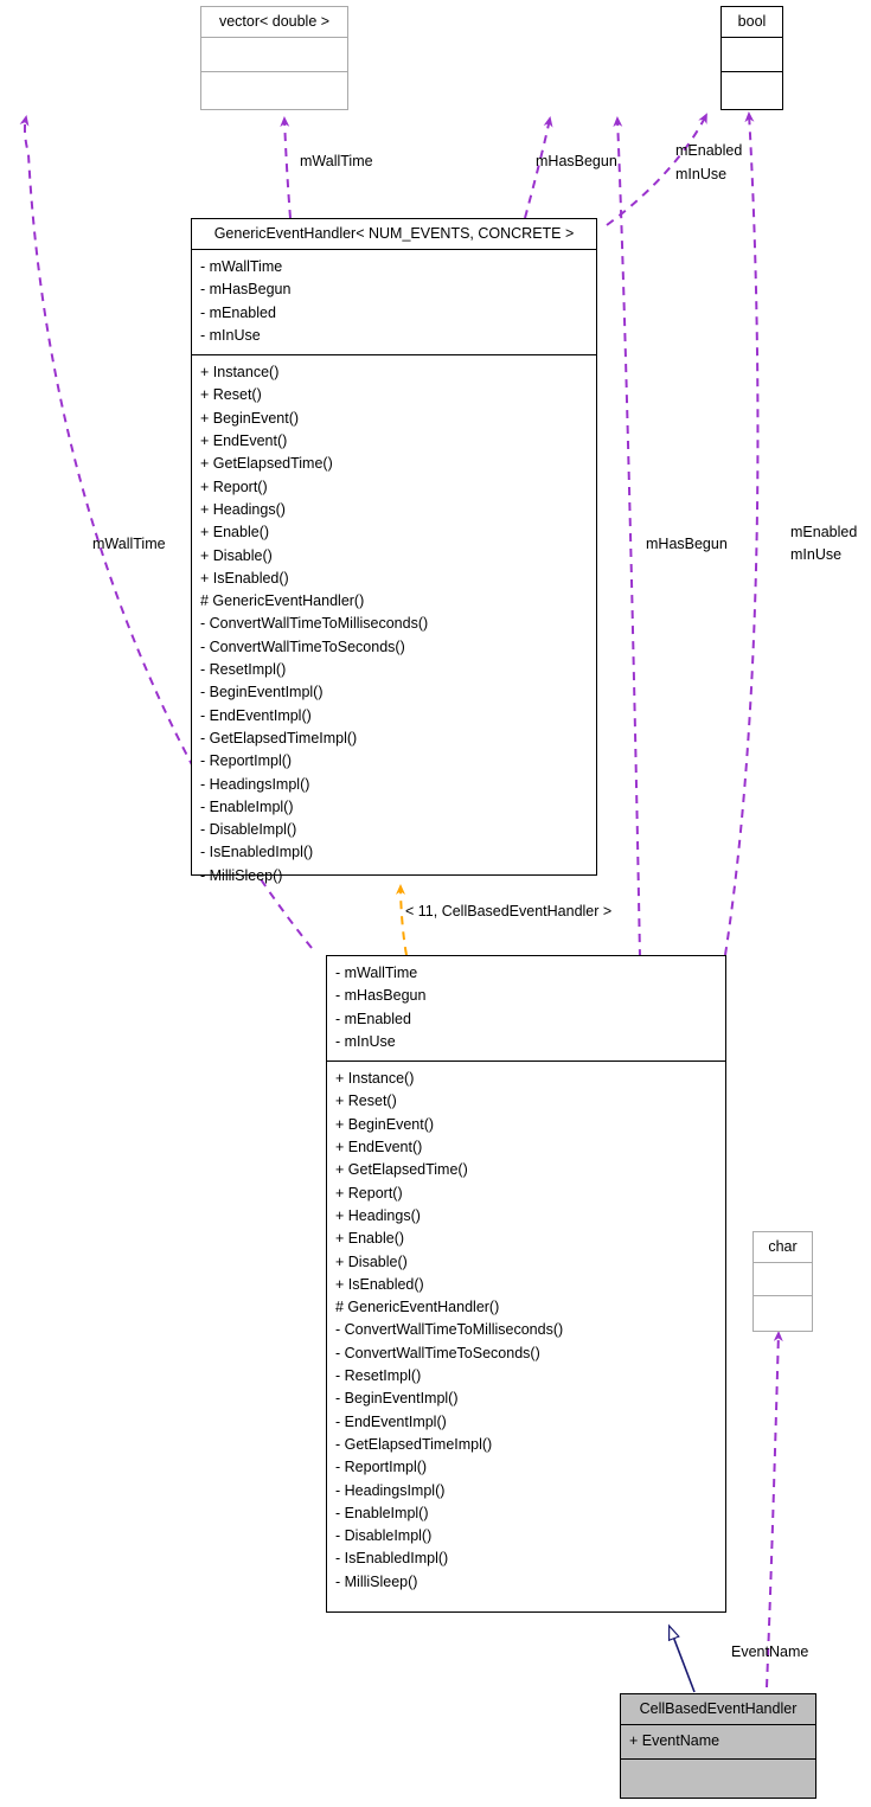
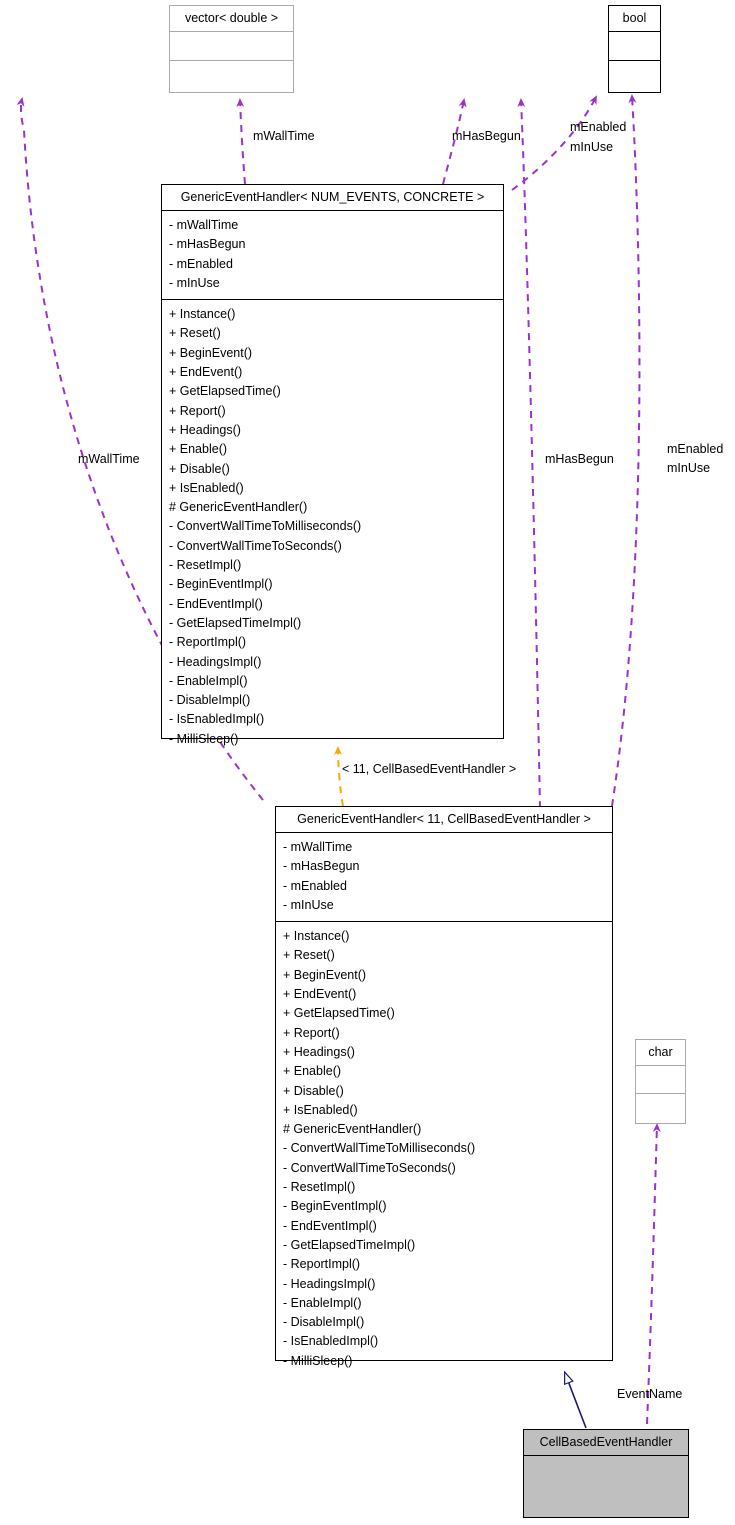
  vector< double >
  bool
  char
  GenericEventHandler< NUM_EVENTS, CONCRETE >
  - mWallTime
  - mHasBegun
  - mEnabled
  - mInUse
  + Instance()
  + Reset()
  + BeginEvent()
  + EndEvent()
  + GetElapsedTime()
  + Report()
  + Headings()
  + Enable()
  + Disable()
  + IsEnabled()
  # GenericEventHandler()
  - ConvertWallTimeToMilliseconds()
  - ConvertWallTimeToSeconds()
  - ResetImpl()
  - BeginEventImpl()
  - EndEventImpl()
  - GetElapsedTimeImpl()
  - ReportImpl()
  - HeadingsImpl()
  - EnableImpl()
  - DisableImpl()
  - IsEnabledImpl()
  - MilliSleep()
+ GenericEventHandler< 11, CellBasedEventHandler >
  - mWallTime
  - mHasBegun
  - mEnabled
  - mInUse
  + Instance()
  + Reset()
  + BeginEvent()
  + EndEvent()
  + GetElapsedTime()
  + Report()
  + Headings()
  + Enable()
  + Disable()
  + IsEnabled()
  # GenericEventHandler()
  - ConvertWallTimeToMilliseconds()
  - ConvertWallTimeToSeconds()
  - ResetImpl()
  - BeginEventImpl()
  - EndEventImpl()
  - GetElapsedTimeImpl()
  - ReportImpl()
  - HeadingsImpl()
  - EnableImpl()
  - DisableImpl()
  - IsEnabledImpl()
  - MilliSleep()
  CellBasedEventHandler
- + EventName
  mWallTime
  mHasBegun
  mEnabled
  mInUse
  mWallTime
  mHasBegun
  mEnabled
  mInUse
  < 11, CellBasedEventHandler >
  EventName
